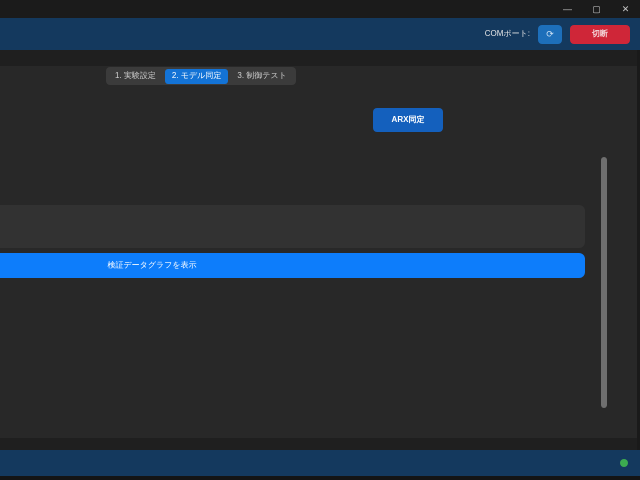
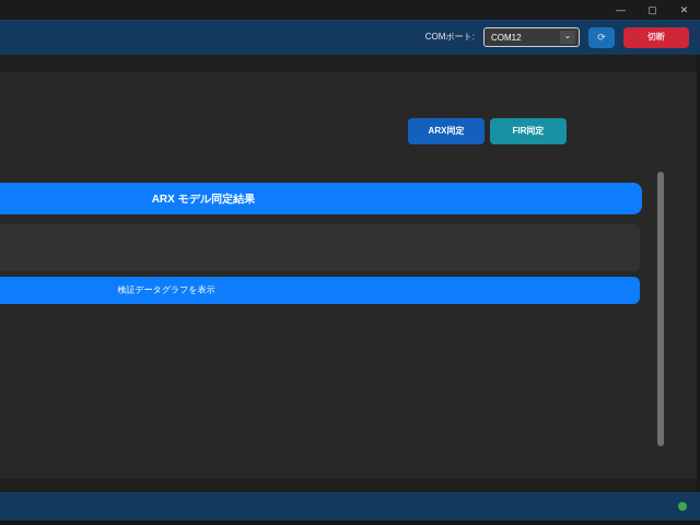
  —
  ▢
  ✕
  COMポート:
+ COM12
+ ⌄
  ⟳
  切断
- 1. 実験設定
- 2. モデル同定
- 3. 制御テスト
  ARX同定
+ FIR同定
+ ARX モデル同定結果
  検証データグラフを表示
